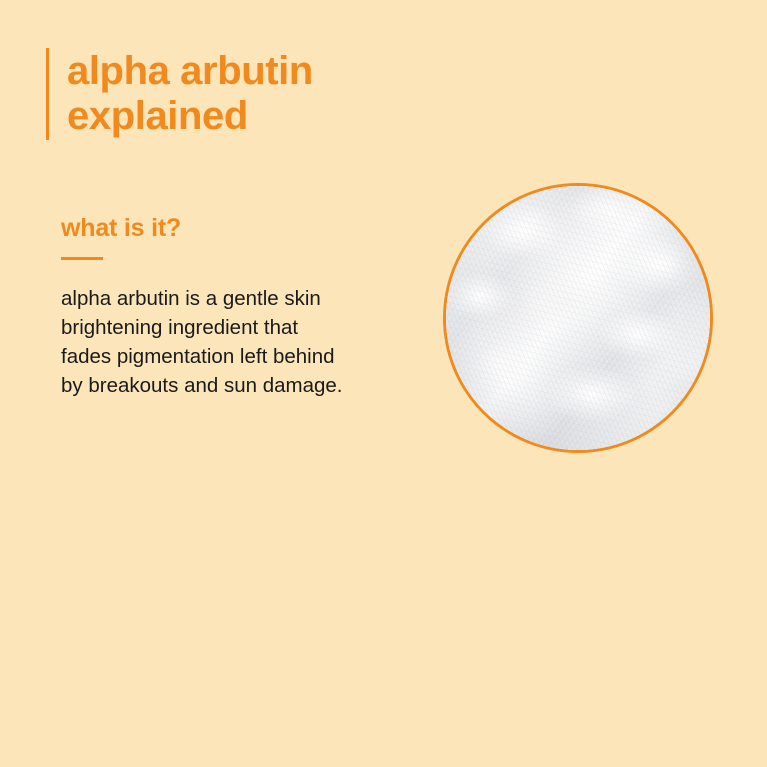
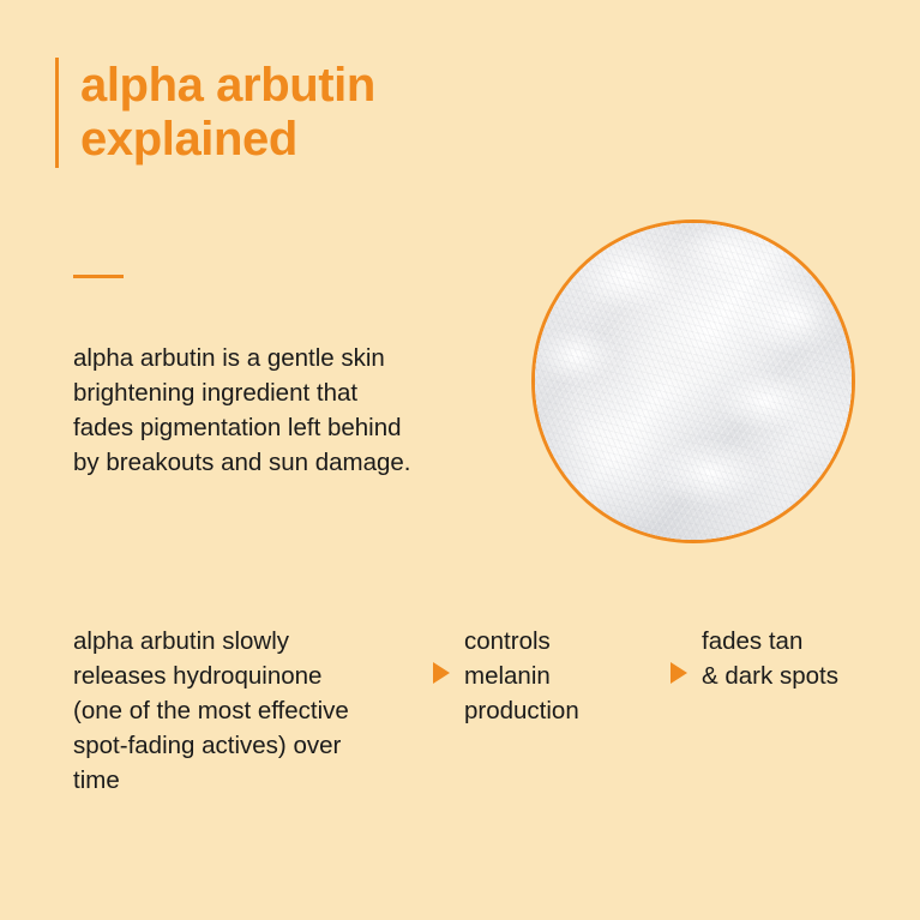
  alpha arbutin
  explained
- what is it?
  alpha arbutin is a gentle skin
  brightening ingredient that
  fades pigmentation left behind
  by breakouts and sun damage.
+ alpha arbutin slowly
+ releases hydroquinone
+ (one of the most effective
+ spot-fading actives) over
+ time
+ controls
+ melanin
+ production
+ fades tan
+ & dark spots
